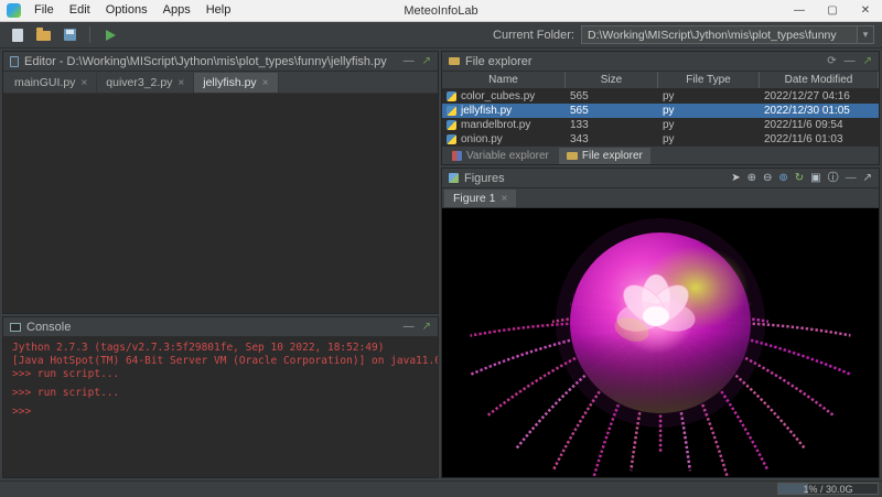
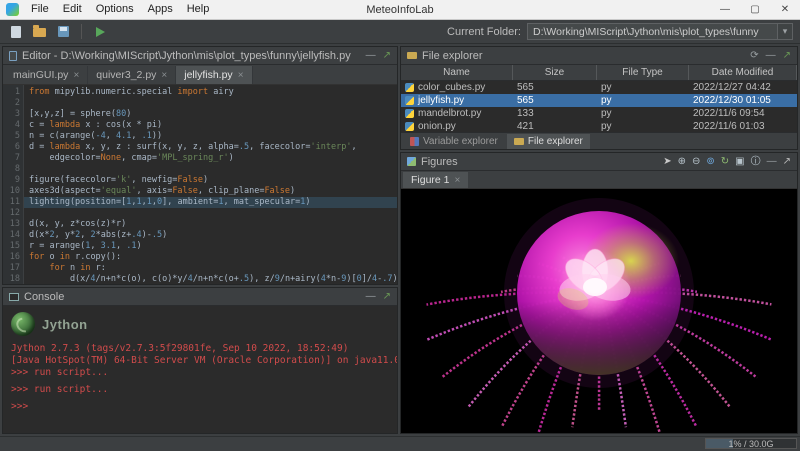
  File
  Edit
  Options
  Apps
  Help
  MeteoInfoLab
  —
  ▢
  ✕
  Current Folder:
  D:\Working\MIScript\Jython\mis\plot_types\funny
  ▾
  Editor - D:\Working\MIScript\Jython\mis\plot_types\funny\jellyfish.py
  —
  ↗
  mainGUI.py
  ×
  quiver3_2.py
  ×
  jellyfish.py
  ×
+ 1
+ 2
+ 3
+ 4
+ 5
+ 6
+ 7
+ 8
+ 9
+ 10
+ 11
+ 12
+ 13
+ 14
+ 15
+ 16
+ 17
+ 18
+ from mipylib.numeric.special import airy
+ [x,y,z] = sphere(80)
+ c = lambda x : cos(x * pi)
+ n = c(arange(-4, 4.1, .1))
+ d = lambda x, y, z : surf(x, y, z, alpha=.5, facecolor='interp',
+ edgecolor=None, cmap='MPL_spring_r')
+ figure(facecolor='k', newfig=False)
+ axes3d(aspect='equal', axis=False, clip_plane=False)
+ lighting(position=[1,1,1,0], ambient=1, mat_specular=1)
+ d(x, y, z*cos(z)*r)
+ d(x*2, y*2, 2*abs(z+.4)-.5)
+ r = arange(1, 3.1, .1)
+ for o in r.copy():
+ for n in r:
+ d(x/4/n+n*c(o), c(o)*y/4/n+n*c(o+.5), z/9/n+airy(4*n-9)[0]/4-.7)
  Console
  —
  ↗
+ Jython
  Jython 2.7.3 (tags/v2.7.3:5f29801fe, Sep 10 2022, 18:52:49)
  [Java HotSpot(TM) 64-Bit Server VM (Oracle Corporation)] on java11.
  >>> run script...
  >>> run script...
  >>>
  File explorer
  ⟳
  —
  ↗
  Name
  Size
  File Type
  Date Modified
  color_cubes.py
  565
  py
- 2022/12/27 04:16
+ 2022/12/27 04:42
  jellyfish.py
  565
  py
  2022/12/30 01:05
  mandelbrot.py
  133
  py
  2022/11/6 09:54
  onion.py
- 343
+ 421
  py
  2022/11/6 01:03
  Variable explorer
  File explorer
  Figures
  ➤
  ⊕
  ⊖
  ⊚
  ↻
  ▣
  ⓘ
  —
  ↗
  Figure 1
  ×
  1% / 30.0G
